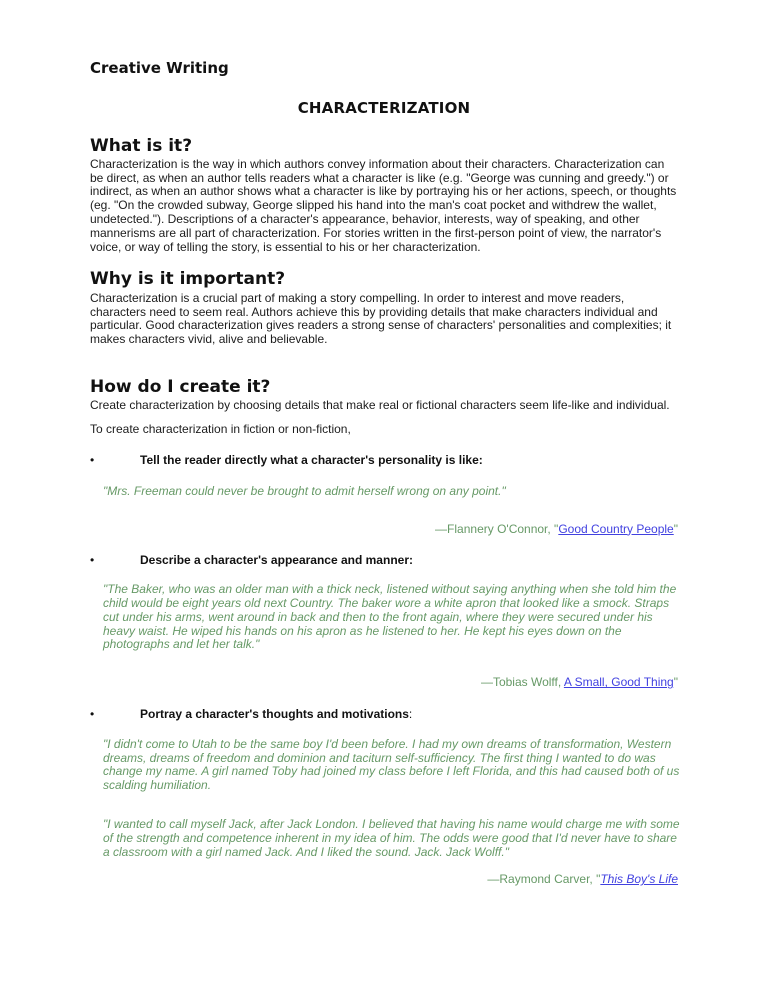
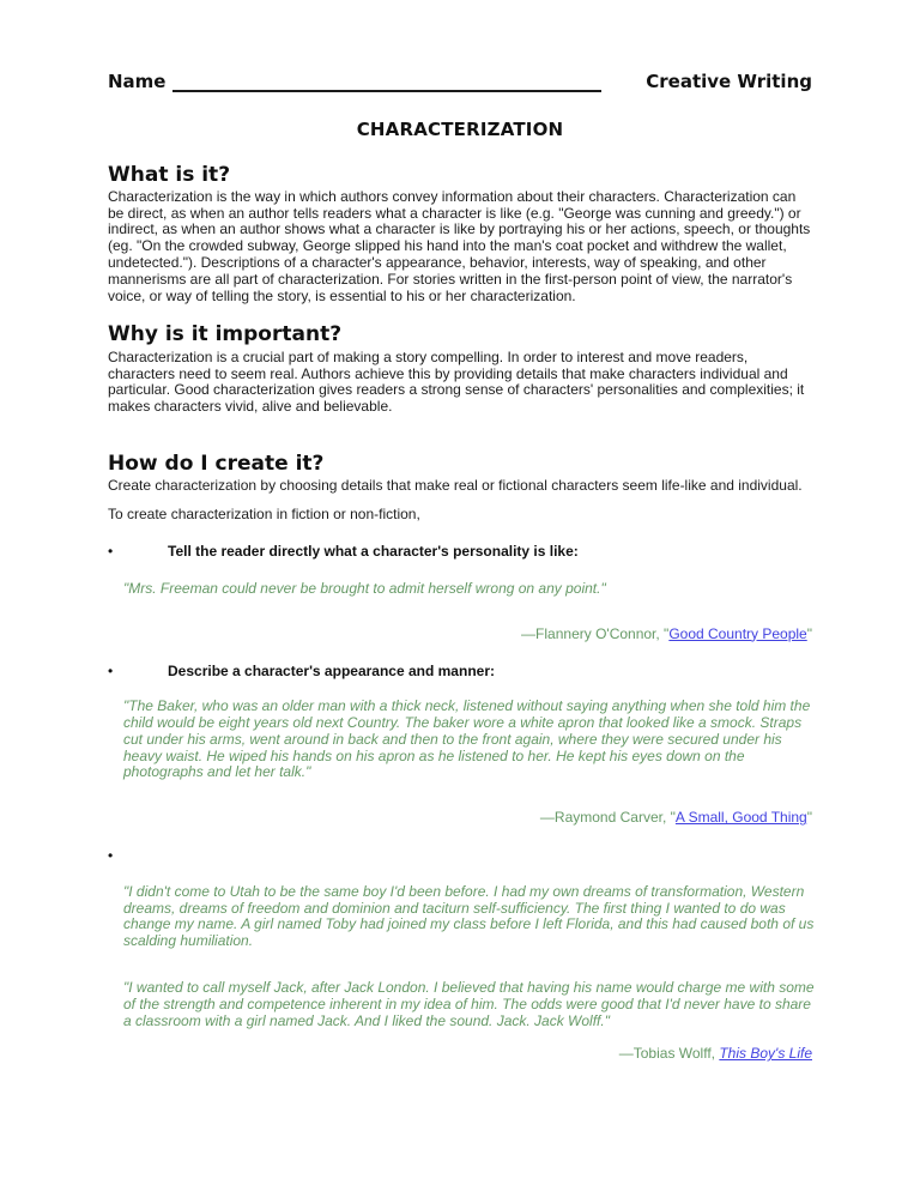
+ Name
  Creative Writing
  CHARACTERIZATION
  What is it?
  Characterization is the way in which authors convey information about their characters. Characterization can be direct, as when an author tells readers what a character is like (e.g. "George was cunning and greedy.") or indirect, as when an author shows what a character is like by portraying his or her actions, speech, or thoughts (eg. "On the crowded subway, George slipped his hand into the man's coat pocket and withdrew the wallet, undetected."). Descriptions of a character's appearance, behavior, interests, way of speaking, and other mannerisms are all part of characterization. For stories written in the first-person point of view, the narrator's voice, or way of telling the story, is essential to his or her characterization.
  Why is it important?
  Characterization is a crucial part of making a story compelling. In order to interest and move readers, characters need to seem real. Authors achieve this by providing details that make characters individual and particular. Good characterization gives readers a strong sense of characters' personalities and complexities; it makes characters vivid, alive and believable.
  How do I create it?
  Create characterization by choosing details that make real or fictional characters seem life-like and individual.
  To create characterization in fiction or non-fiction,
  •
  Tell the reader directly what a character's personality is like:
  "Mrs. Freeman could never be brought to admit herself wrong on any point."
  —Flannery O'Connor, "Good Country People"
  •
  Describe a character's appearance and manner:
  "The Baker, who was an older man with a thick neck, listened without saying anything when she told him the child would be eight years old next Country. The baker wore a white apron that looked like a smock. Straps cut under his arms, went around in back and then to the front again, where they were secured under his heavy waist. He wiped his hands on his apron as he listened to her. He kept his eyes down on the photographs and let her talk."
- —Tobias Wolff, A Small, Good Thing"
+ —Raymond Carver, "A Small, Good Thing"
  •
- Portray a character's thoughts and motivations:
  "I didn't come to Utah to be the same boy I'd been before. I had my own dreams of transformation, Western dreams, dreams of freedom and dominion and taciturn self-sufficiency. The first thing I wanted to do was change my name. A girl named Toby had joined my class before I left Florida, and this had caused both of us scalding humiliation.
  "I wanted to call myself Jack, after Jack London. I believed that having his name would charge me with some of the strength and competence inherent in my idea of him. The odds were good that I'd never have to share a classroom with a girl named Jack. And I liked the sound. Jack. Jack Wolff."
- —Raymond Carver, "This Boy's Life
+ —Tobias Wolff, This Boy's Life
